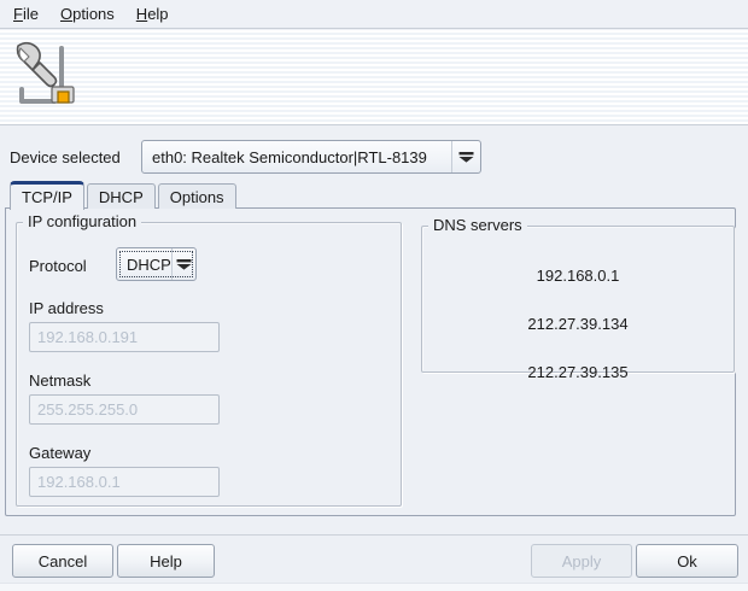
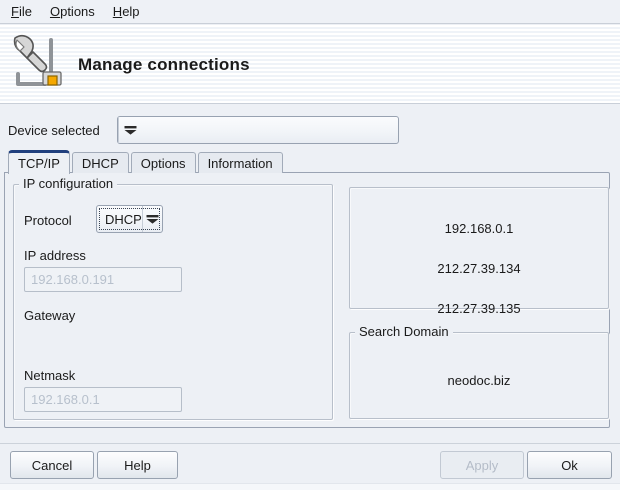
  File
  Options
  Help
+ Manage connections
  Device selected
- eth0: Realtek Semiconductor|RTL-8139
  TCP/IP
  DHCP
  Options
+ Information
  IP configuration
  Protocol
  DHCP
  IP address
  192.168.0.191
- Netmask
+ Gateway
- 255.255.255.0
- Gateway
+ Netmask
  192.168.0.1
- DNS servers
  192.168.0.1
  212.27.39.134
  212.27.39.135
+ Search Domain
+ neodoc.biz
  Cancel
  Help
  Apply
  Ok
